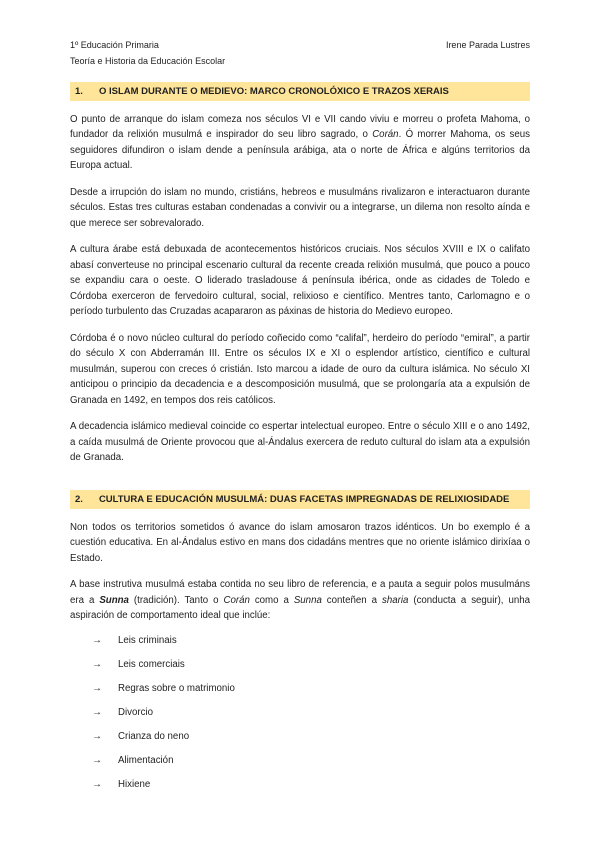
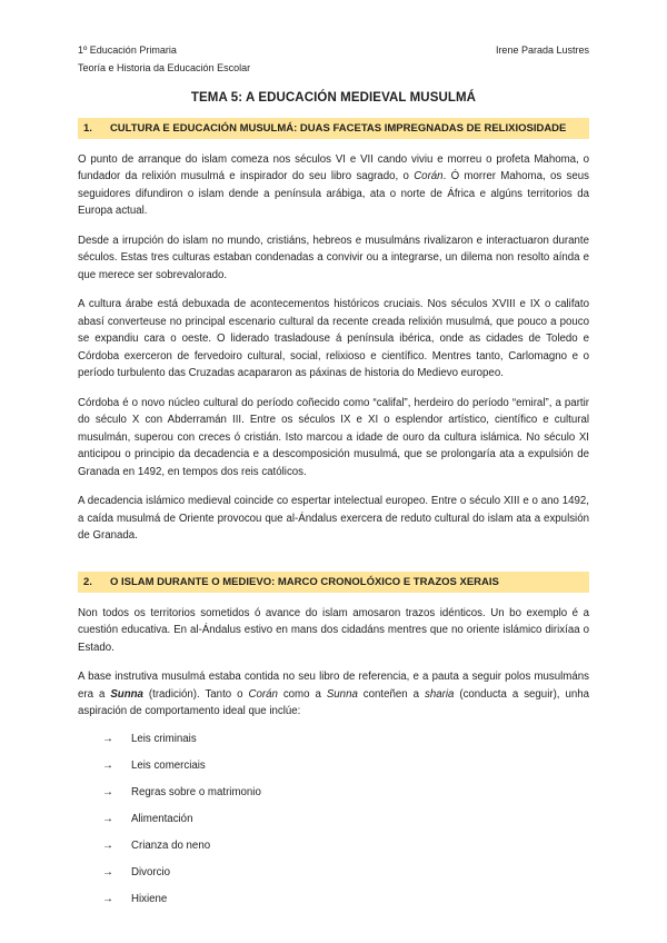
  1º Educación Primaria
  Teoría e Historia da Educación Escolar
  Irene Parada Lustres
+ TEMA 5: A EDUCACIÓN MEDIEVAL MUSULMÁ
- 1. O ISLAM DURANTE O MEDIEVO: MARCO CRONOLÓXICO E TRAZOS XERAIS
+ 1. CULTURA E EDUCACIÓN MUSULMÁ: DUAS FACETAS IMPREGNADAS DE RELIXIOSIDADE
  O punto de arranque do islam comeza nos séculos VI e VII cando viviu e morreu o profeta Mahoma, o fundador da relixión musulmá e inspirador do seu libro sagrado, o Corán. Ó morrer Mahoma, os seus seguidores difundiron o islam dende a península arábiga, ata o norte de África e algúns territorios da Europa actual.
  Desde a irrupción do islam no mundo, cristiáns, hebreos e musulmáns rivalizaron e interactuaron durante séculos. Estas tres culturas estaban condenadas a convivir ou a integrarse, un dilema non resolto aínda e que merece ser sobrevalorado.
  A cultura árabe está debuxada de acontecementos históricos cruciais. Nos séculos XVIII e IX o califato abasí converteuse no principal escenario cultural da recente creada relixión musulmá, que pouco a pouco se expandiu cara o oeste. O liderado trasladouse á península ibérica, onde as cidades de Toledo e Córdoba exerceron de fervedoiro cultural, social, relixioso e científico. Mentres tanto, Carlomagno e o período turbulento das Cruzadas acapararon as páxinas de historia do Medievo europeo.
  Córdoba é o novo núcleo cultural do período coñecido como “califal”, herdeiro do período “emiral”, a partir do século X con Abderramán III. Entre os séculos IX e XI o esplendor artístico, científico e cultural musulmán, superou con creces ó cristián. Isto marcou a idade de ouro da cultura islámica. No século XI anticipou o principio da decadencia e a descomposición musulmá, que se prolongaría ata a expulsión de Granada en 1492, en tempos dos reis católicos.
  A decadencia islámico medieval coincide co espertar intelectual europeo. Entre o século XIII e o ano 1492, a caída musulmá de Oriente provocou que al-Ándalus exercera de reduto cultural do islam ata a expulsión de Granada.
- 2. CULTURA E EDUCACIÓN MUSULMÁ: DUAS FACETAS IMPREGNADAS DE RELIXIOSIDADE
+ 2. O ISLAM DURANTE O MEDIEVO: MARCO CRONOLÓXICO E TRAZOS XERAIS
  Non todos os territorios sometidos ó avance do islam amosaron trazos idénticos. Un bo exemplo é a cuestión educativa. En al-Ándalus estivo en mans dos cidadáns mentres que no oriente islámico dirixíaa o Estado.
  A base instrutiva musulmá estaba contida no seu libro de referencia, e a pauta a seguir polos musulmáns era a Sunna (tradición). Tanto o Corán como a Sunna conteñen a sharia (conducta a seguir), unha aspiración de comportamento ideal que inclúe:
  →
  Leis criminais
  →
  Leis comerciais
  →
  Regras sobre o matrimonio
  →
- Divorcio
+ Alimentación
  →
  Crianza do neno
  →
- Alimentación
+ Divorcio
  →
  Hixiene
